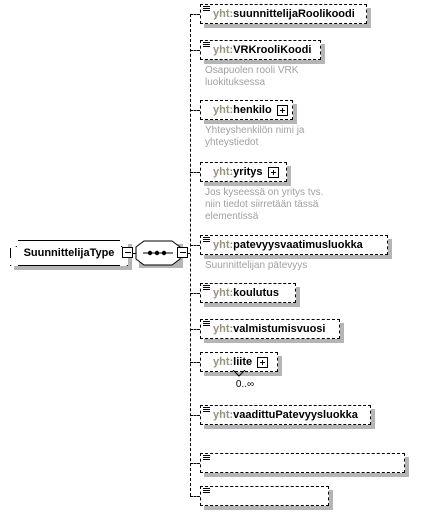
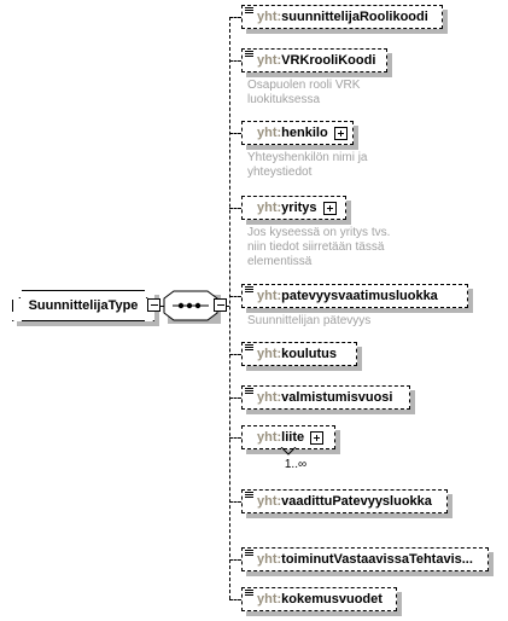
  SuunnittelijaType
  yht:suunnittelijaRoolikoodi
  yht:VRKrooliKoodi
  Osapuolen rooli VRK
  luokituksessa
  yht:henkilo
  Yhteyshenkilön nimi ja
  yhteystiedot
  yht:yritys
  Jos kyseessä on yritys tvs.
  niin tiedot siirretään tässä
  elementissä
  yht:patevyysvaatimusluokka
  Suunnittelijan pätevyys
  yht:koulutus
  yht:valmistumisvuosi
  yht:liite
- 0..∞
+ 1..∞
  yht:vaadittuPatevyysluokka
+ yht:toiminutVastaavissaTehtavis...
+ yht:kokemusvuodet
